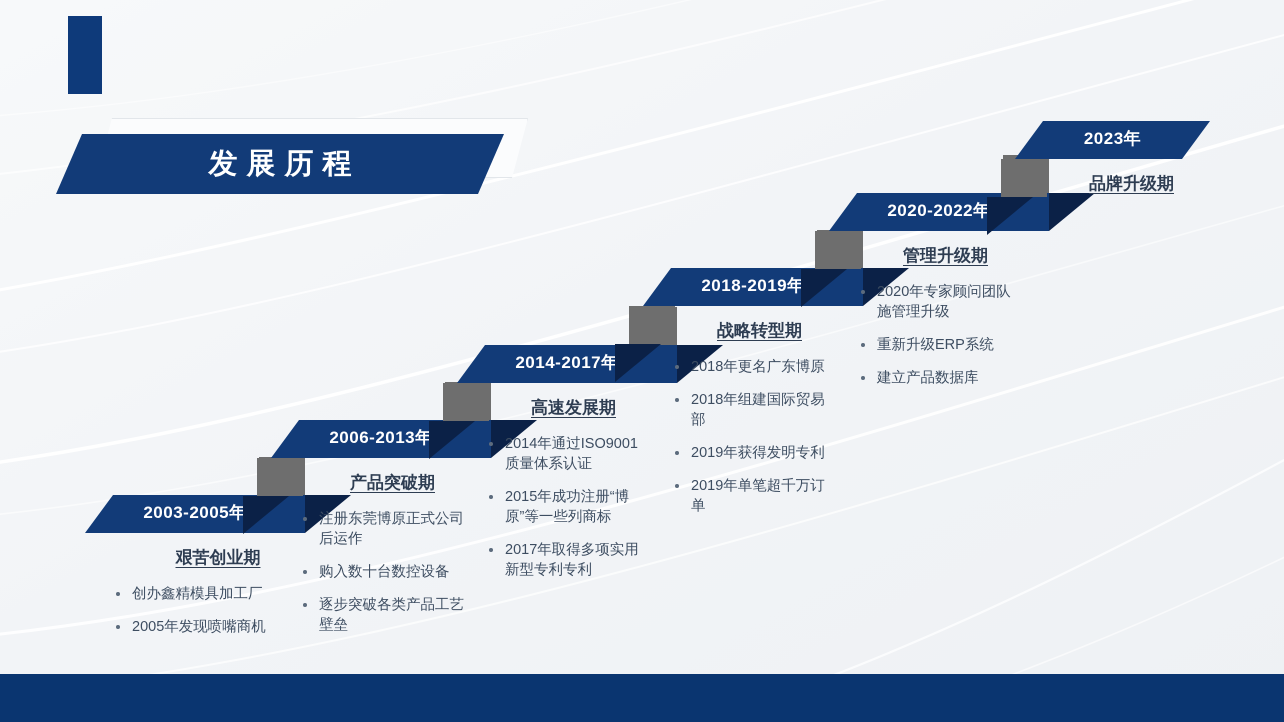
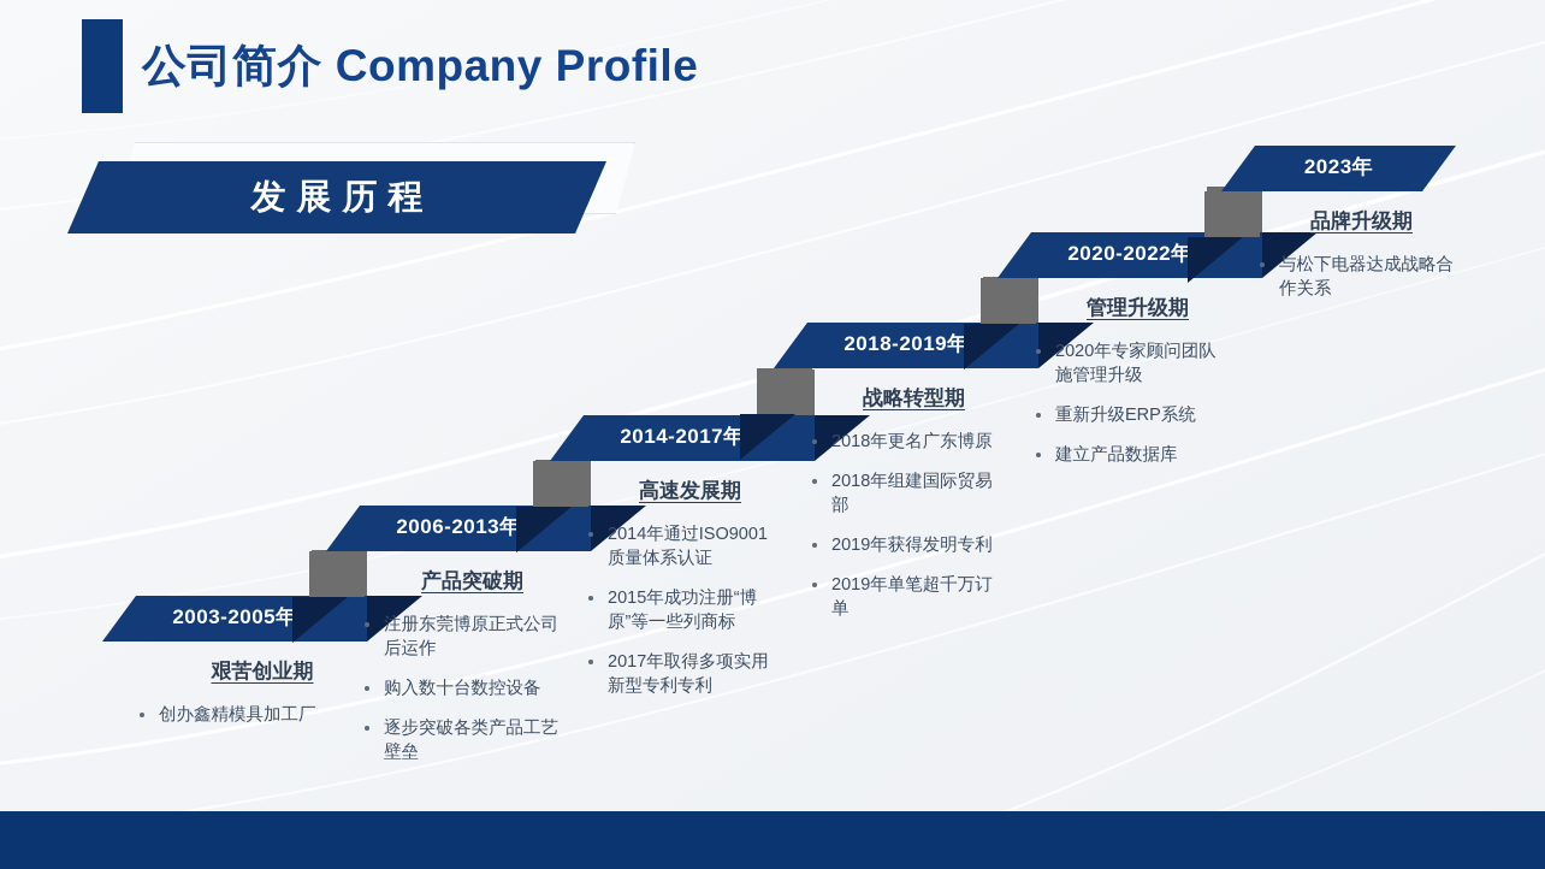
+ 公司简介 Company Profile
  发展历程
  2003-2005年
  艰苦创业期
  创办鑫精模具加工厂
- 2005年发现喷嘴商机
  2006-2013年
  产品突破期
  注册东莞博原正式公司后运作
  购入数十台数控设备
  逐步突破各类产品工艺壁垒
  2014-2017年
  高速发展期
  2014年通过ISO9001质量体系认证
  2015年成功注册“博原”等一些列商标
  2017年取得多项实用新型专利专利
  2018-2019年
  战略转型期
  2018年更名广东博原
  2018年组建国际贸易部
  2019年获得发明专利
  2019年单笔超千万订单
  2020-2022年
  管理升级期
  2020年专家顾问团队施管理升级
  重新升级ERP系统
  建立产品数据库
  2023年
  品牌升级期
+ 与松下电器达成战略合作关系
